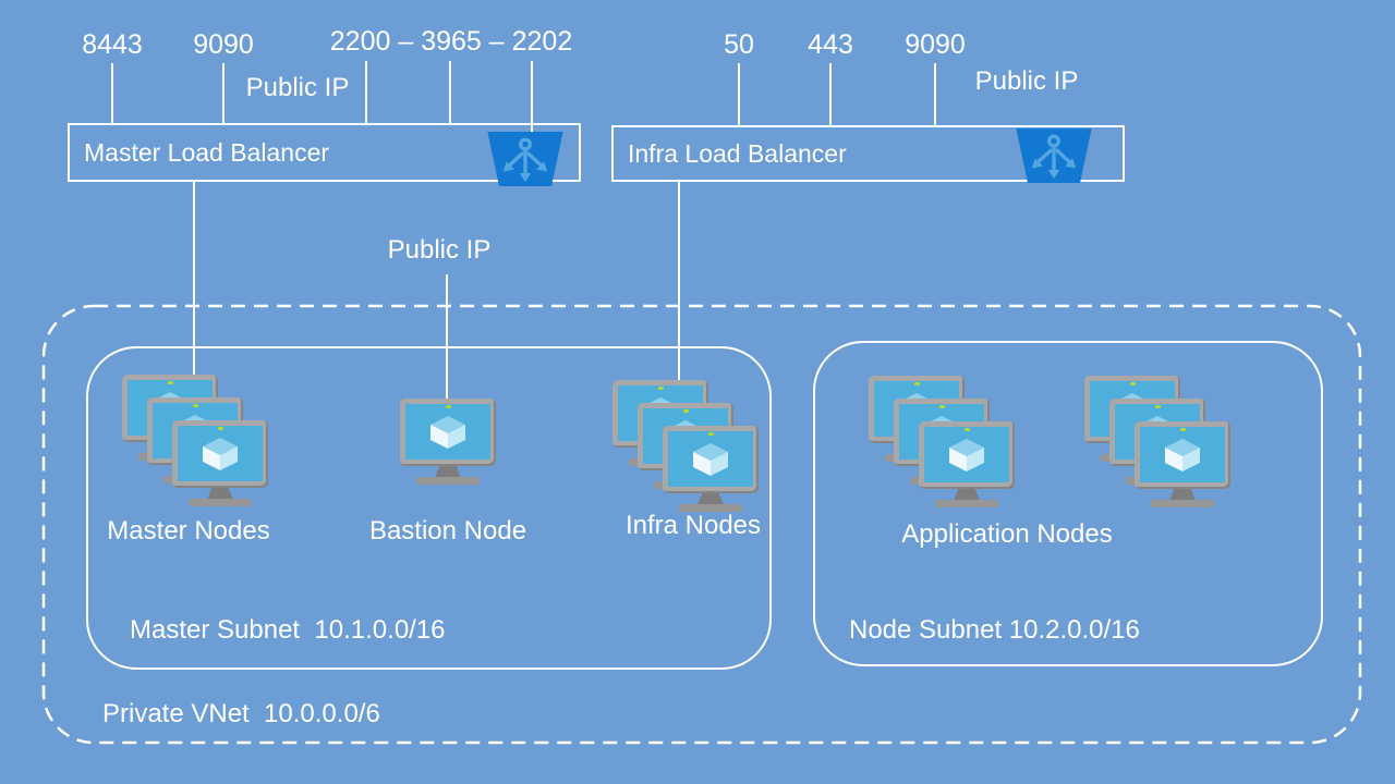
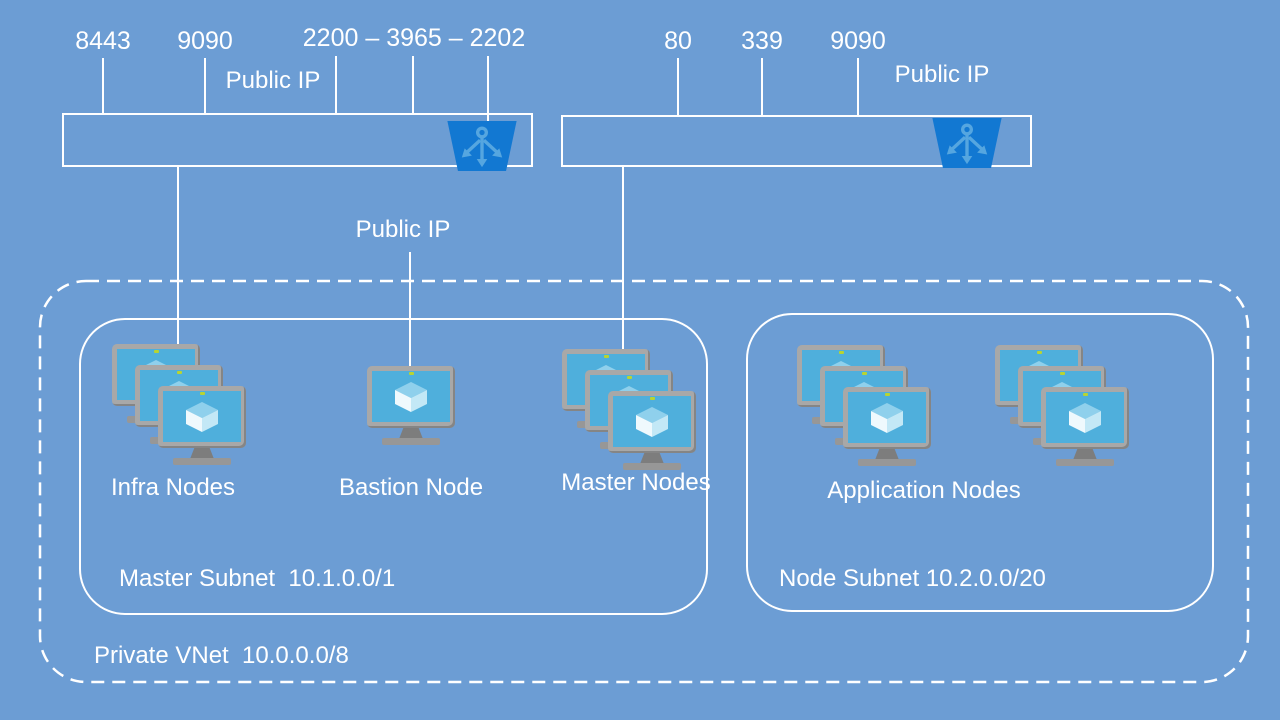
  8443
  9090
  2200 – 3965 – 2202
  Public IP
- 50
+ 80
- 443
+ 339
  9090
  Public IP
  Public IP
- Master Load Balancer
- Infra Load Balancer
- Master Nodes
+ Infra Nodes
  Bastion Node
- Infra Nodes
+ Master Nodes
  Application Nodes
- Master Subnet 10.1.0.0/16
+ Master Subnet 10.1.0.0/1
- Node Subnet 10.2.0.0/16
+ Node Subnet 10.2.0.0/20
- Private VNet 10.0.0.0/6
+ Private VNet 10.0.0.0/8
